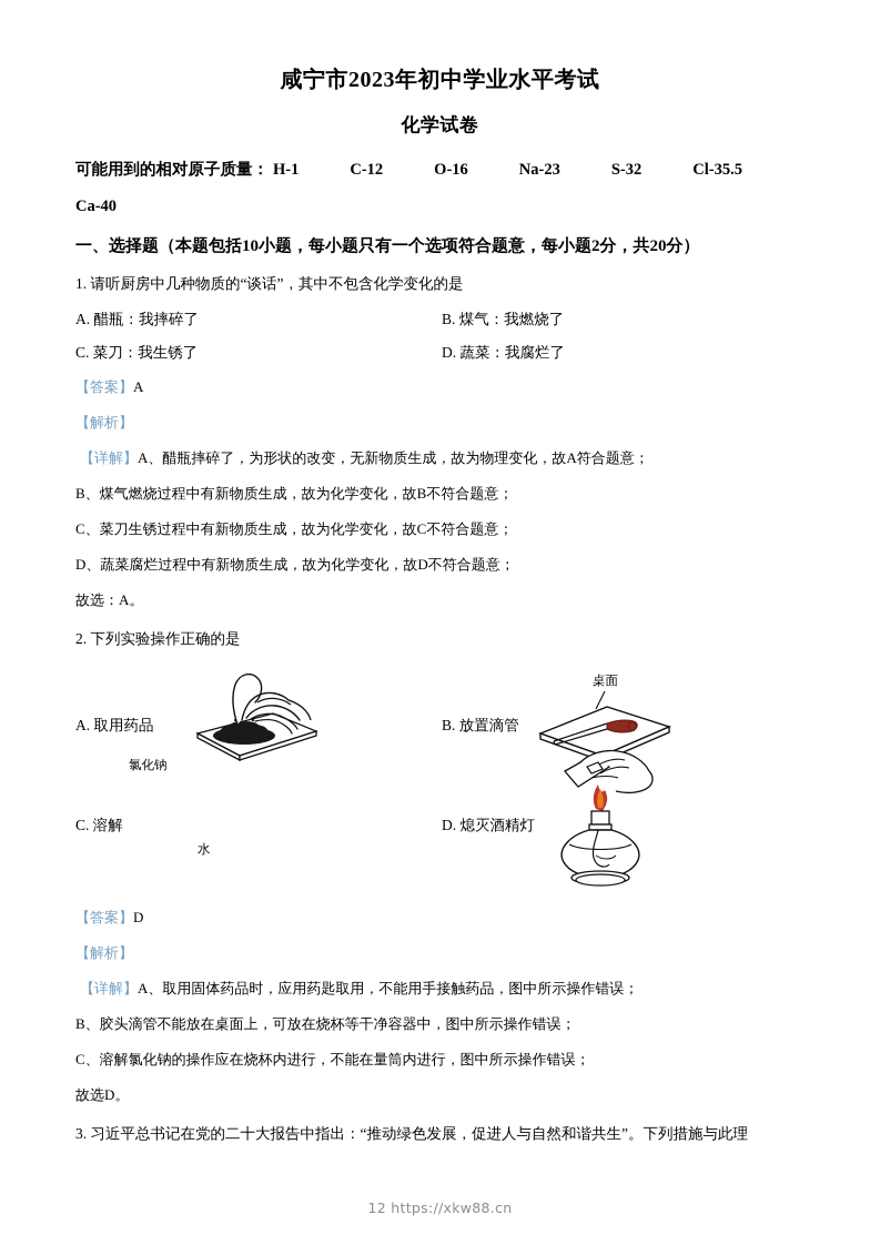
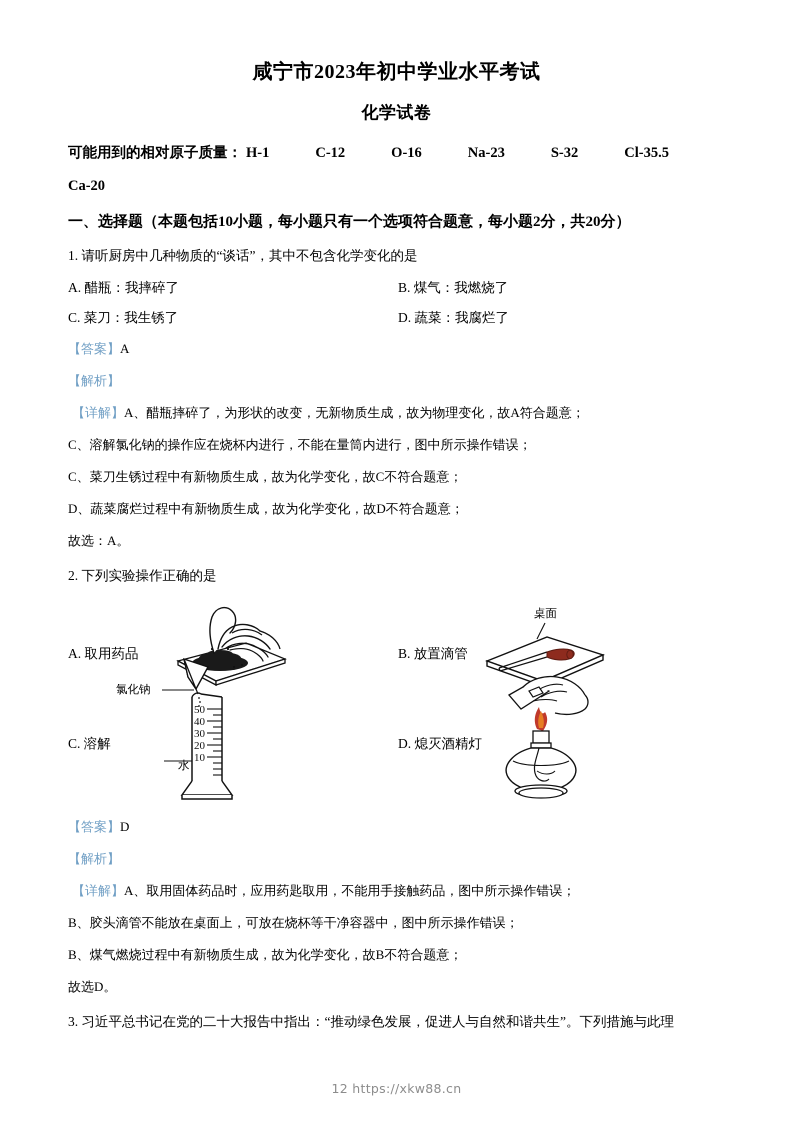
  咸宁市2023年初中学业水平考试
  化学试卷
  可能用到的相对原子质量： H-1 C-12 O-16 Na-23 S-32 Cl-35.5
- Ca-40
+ Ca-20
  一、选择题（本题包括10小题，每小题只有一个选项符合题意，每小题2分，共20分）
  1. 请听厨房中几种物质的“谈话”，其中不包含化学变化的是
  A. 醋瓶：我摔碎了
  B. 煤气：我燃烧了
  C. 菜刀：我生锈了
  D. 蔬菜：我腐烂了
  【答案】A
  【解析】
  【详解】A、醋瓶摔碎了，为形状的改变，无新物质生成，故为物理变化，故A符合题意；
- B、煤气燃烧过程中有新物质生成，故为化学变化，故B不符合题意；
+ C、溶解氯化钠的操作应在烧杯内进行，不能在量筒内进行，图中所示操作错误；
  C、菜刀生锈过程中有新物质生成，故为化学变化，故C不符合题意；
  D、蔬菜腐烂过程中有新物质生成，故为化学变化，故D不符合题意；
  故选：A。
  2. 下列实验操作正确的是
  A. 取用药品
  B. 放置滴管
  桌面
  氯化钠
  C. 溶解
  水
+ 50
+ 40
+ 30
+ 20
+ 10
  D. 熄灭酒精灯
  【答案】D
  【解析】
  【详解】A、取用固体药品时，应用药匙取用，不能用手接触药品，图中所示操作错误；
  B、胶头滴管不能放在桌面上，可放在烧杯等干净容器中，图中所示操作错误；
- C、溶解氯化钠的操作应在烧杯内进行，不能在量筒内进行，图中所示操作错误；
+ B、煤气燃烧过程中有新物质生成，故为化学变化，故B不符合题意；
  故选D。
  3. 习近平总书记在党的二十大报告中指出：“推动绿色发展，促进人与自然和谐共生”。下列措施与此理
  12 https://xkw88.cn
